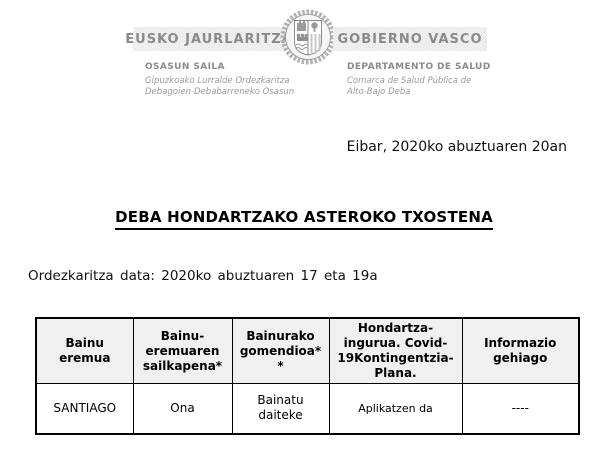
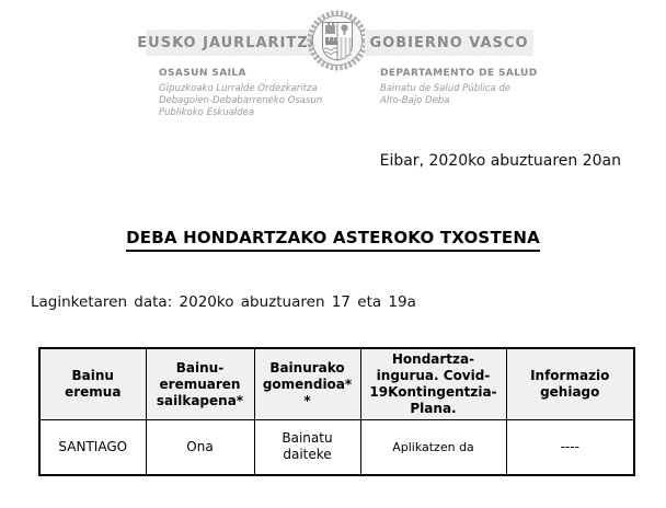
  EUSKO JAURLARITZ
  GOBIERNO VASCO
  OSASUN SAILA
  Gipuzkoako Lurralde Ordezkaritza
  Debagoien-Debabarreneko Osasun
+ Publikoko Eskualdea
  DEPARTAMENTO DE SALUD
- Comarca de Salud Pública de
+ Bainatu de Salud Pública de
  Alto-Bajo Deba
  Eibar, 2020ko abuztuaren 20an
  DEBA HONDARTZAKO ASTEROKO TXOSTENA
- Ordezkaritza data: 2020ko abuztuaren 17 eta 19a
+ Laginketaren data: 2020ko abuztuaren 17 eta 19a
  Bainu eremua	Bainu- eremuaren sailkapena*	Bainurako gomendioa* *	Hondartza- ingurua. Covid- 19Kontingentzia- Plana.	Informazio gehiago
  SANTIAGO	Ona	Bainatu daiteke	Aplikatzen da	----
